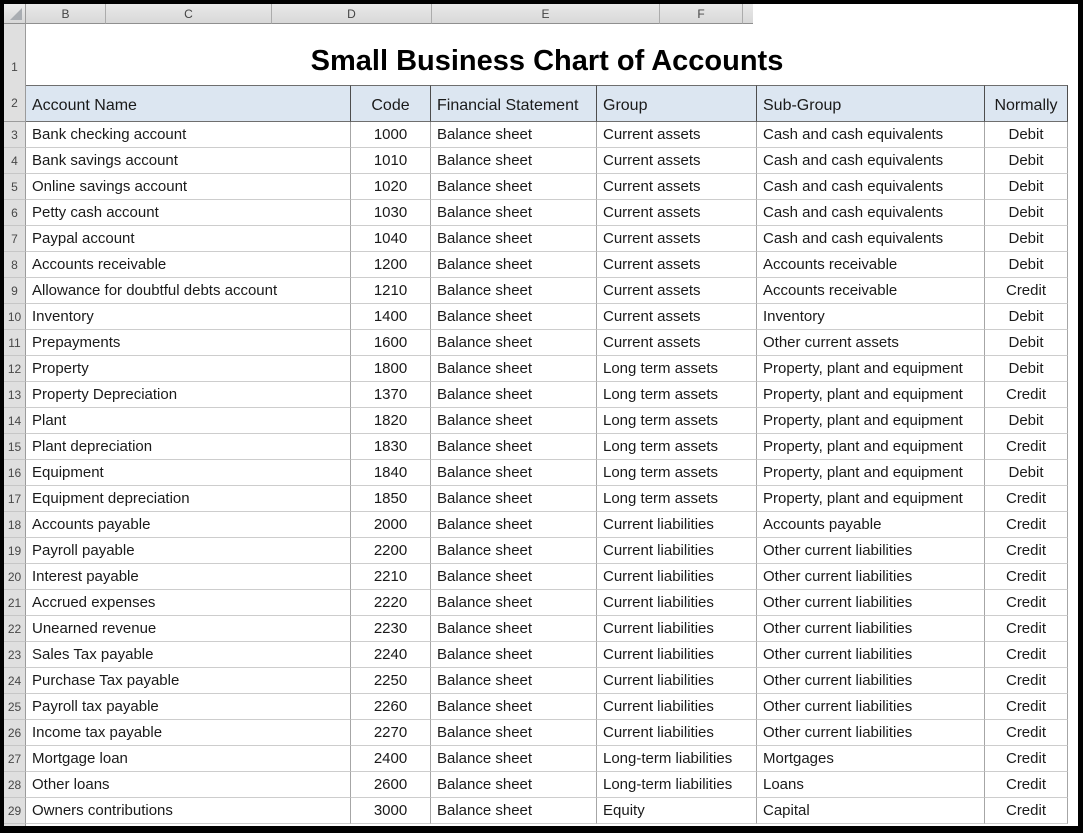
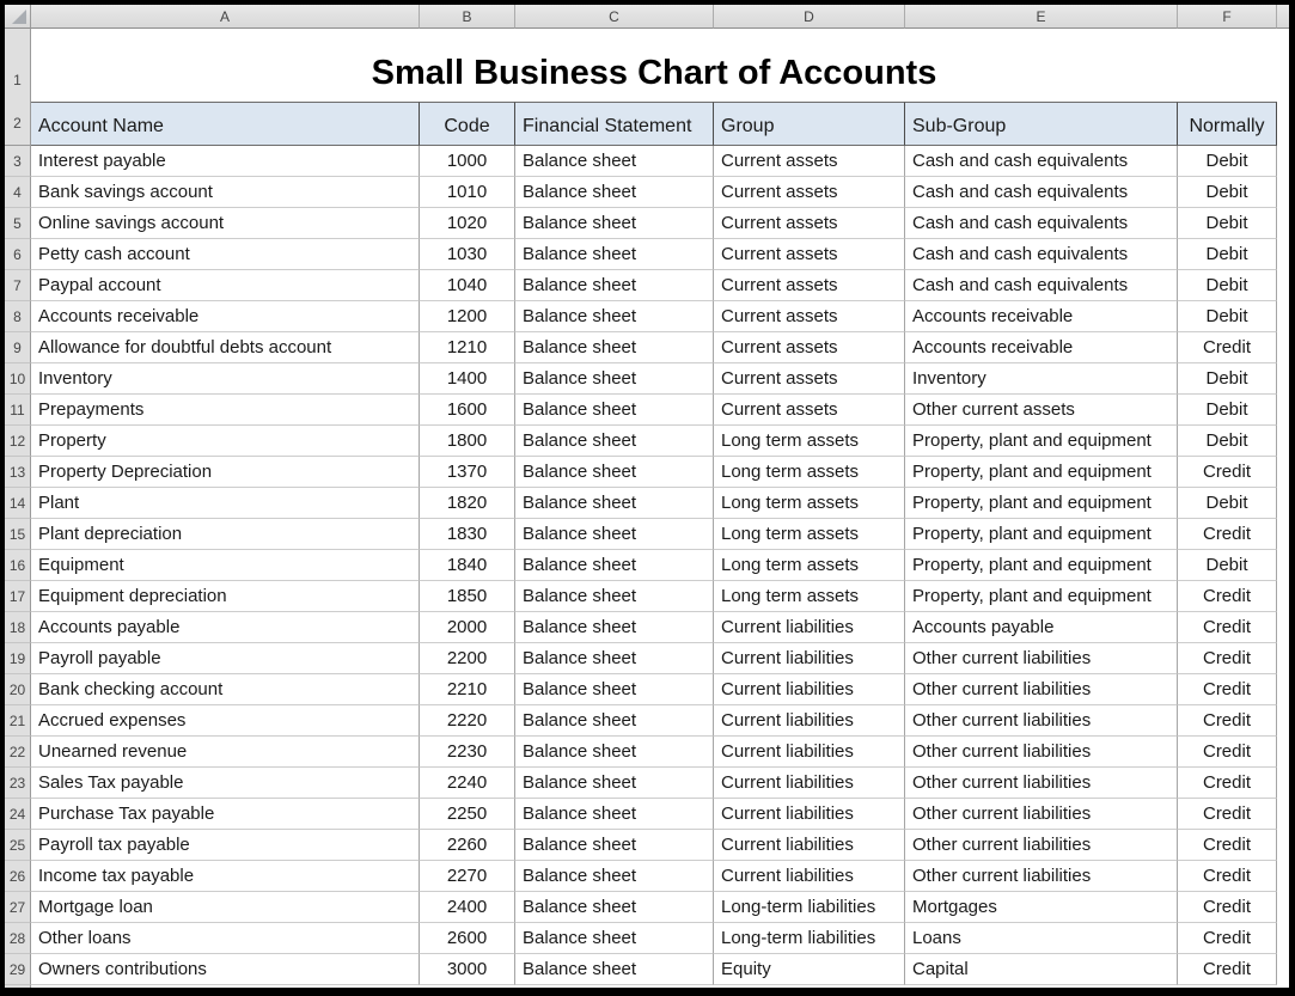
+ A
  B
  C
  D
  E
  F
  1
  Small Business Chart of Accounts
  2
  Account Name
  Code
  Financial Statement
  Group
  Sub-Group
  Normally
  3
- Bank checking account
+ Interest payable
  1000
  Balance sheet
  Current assets
  Cash and cash equivalents
  Debit
  4
  Bank savings account
  1010
  Balance sheet
  Current assets
  Cash and cash equivalents
  Debit
  5
  Online savings account
  1020
  Balance sheet
  Current assets
  Cash and cash equivalents
  Debit
  6
  Petty cash account
  1030
  Balance sheet
  Current assets
  Cash and cash equivalents
  Debit
  7
  Paypal account
  1040
  Balance sheet
  Current assets
  Cash and cash equivalents
  Debit
  8
  Accounts receivable
  1200
  Balance sheet
  Current assets
  Accounts receivable
  Debit
  9
  Allowance for doubtful debts account
  1210
  Balance sheet
  Current assets
  Accounts receivable
  Credit
  10
  Inventory
  1400
  Balance sheet
  Current assets
  Inventory
  Debit
  11
  Prepayments
  1600
  Balance sheet
  Current assets
  Other current assets
  Debit
  12
  Property
  1800
  Balance sheet
  Long term assets
  Property, plant and equipment
  Debit
  13
  Property Depreciation
  1370
  Balance sheet
  Long term assets
  Property, plant and equipment
  Credit
  14
  Plant
  1820
  Balance sheet
  Long term assets
  Property, plant and equipment
  Debit
  15
  Plant depreciation
  1830
  Balance sheet
  Long term assets
  Property, plant and equipment
  Credit
  16
  Equipment
  1840
  Balance sheet
  Long term assets
  Property, plant and equipment
  Debit
  17
  Equipment depreciation
  1850
  Balance sheet
  Long term assets
  Property, plant and equipment
  Credit
  18
  Accounts payable
  2000
  Balance sheet
  Current liabilities
  Accounts payable
  Credit
  19
  Payroll payable
  2200
  Balance sheet
  Current liabilities
  Other current liabilities
  Credit
  20
- Interest payable
+ Bank checking account
  2210
  Balance sheet
  Current liabilities
  Other current liabilities
  Credit
  21
  Accrued expenses
  2220
  Balance sheet
  Current liabilities
  Other current liabilities
  Credit
  22
  Unearned revenue
  2230
  Balance sheet
  Current liabilities
  Other current liabilities
  Credit
  23
  Sales Tax payable
  2240
  Balance sheet
  Current liabilities
  Other current liabilities
  Credit
  24
  Purchase Tax payable
  2250
  Balance sheet
  Current liabilities
  Other current liabilities
  Credit
  25
  Payroll tax payable
  2260
  Balance sheet
  Current liabilities
  Other current liabilities
  Credit
  26
  Income tax payable
  2270
  Balance sheet
  Current liabilities
  Other current liabilities
  Credit
  27
  Mortgage loan
  2400
  Balance sheet
  Long-term liabilities
  Mortgages
  Credit
  28
  Other loans
  2600
  Balance sheet
  Long-term liabilities
  Loans
  Credit
  29
  Owners contributions
  3000
  Balance sheet
  Equity
  Capital
  Credit
